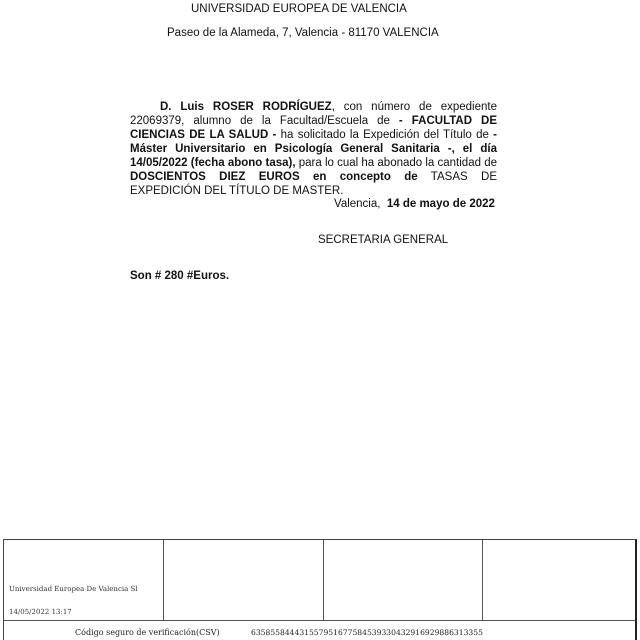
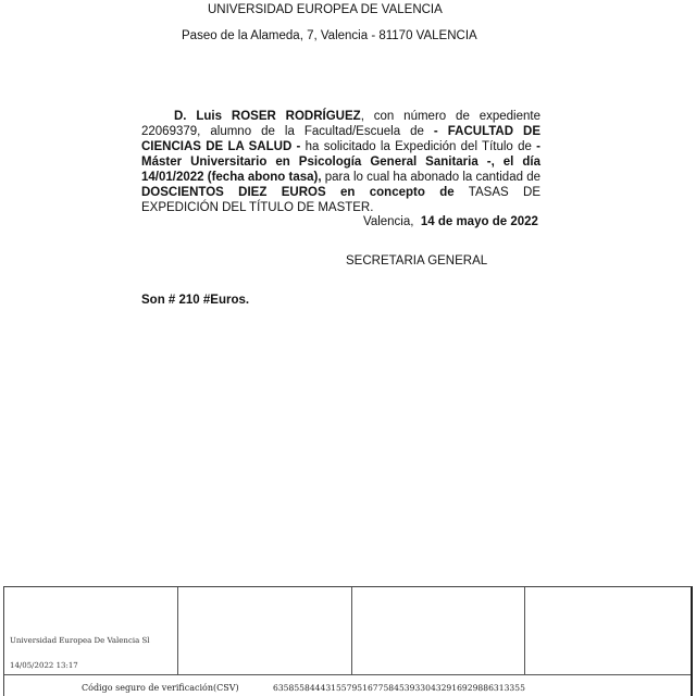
  UNIVERSIDAD EUROPEA DE VALENCIA
  Paseo de la Alameda, 7, Valencia - 81170 VALENCIA
- D. Luis ROSER RODRÍGUEZ, con número de expediente 22069379, alumno de la Facultad/Escuela de - FACULTAD DE CIENCIAS DE LA SALUD - ha solicitado la Expedición del Título de - Máster Universitario en Psicología General Sanitaria -, el día 14/05/2022 (fecha abono tasa), para lo cual ha abonado la cantidad de DOSCIENTOS DIEZ EUROS en concepto de TASAS DE EXPEDICIÓN DEL TÍTULO DE MASTER.
+ D. Luis ROSER RODRÍGUEZ, con número de expediente 22069379, alumno de la Facultad/Escuela de - FACULTAD DE CIENCIAS DE LA SALUD - ha solicitado la Expedición del Título de - Máster Universitario en Psicología General Sanitaria -, el día 14/01/2022 (fecha abono tasa), para lo cual ha abonado la cantidad de DOSCIENTOS DIEZ EUROS en concepto de TASAS DE EXPEDICIÓN DEL TÍTULO DE MASTER.
  Valencia, 14 de mayo de 2022
  SECRETARIA GENERAL
- Son # 280 #Euros.
+ Son # 210 #Euros.
  Universidad Europea De Valencia Sl
  14/05/2022 13:17
  Código seguro de verificación(CSV)
  635855844431557951677584539330432916929886313355
